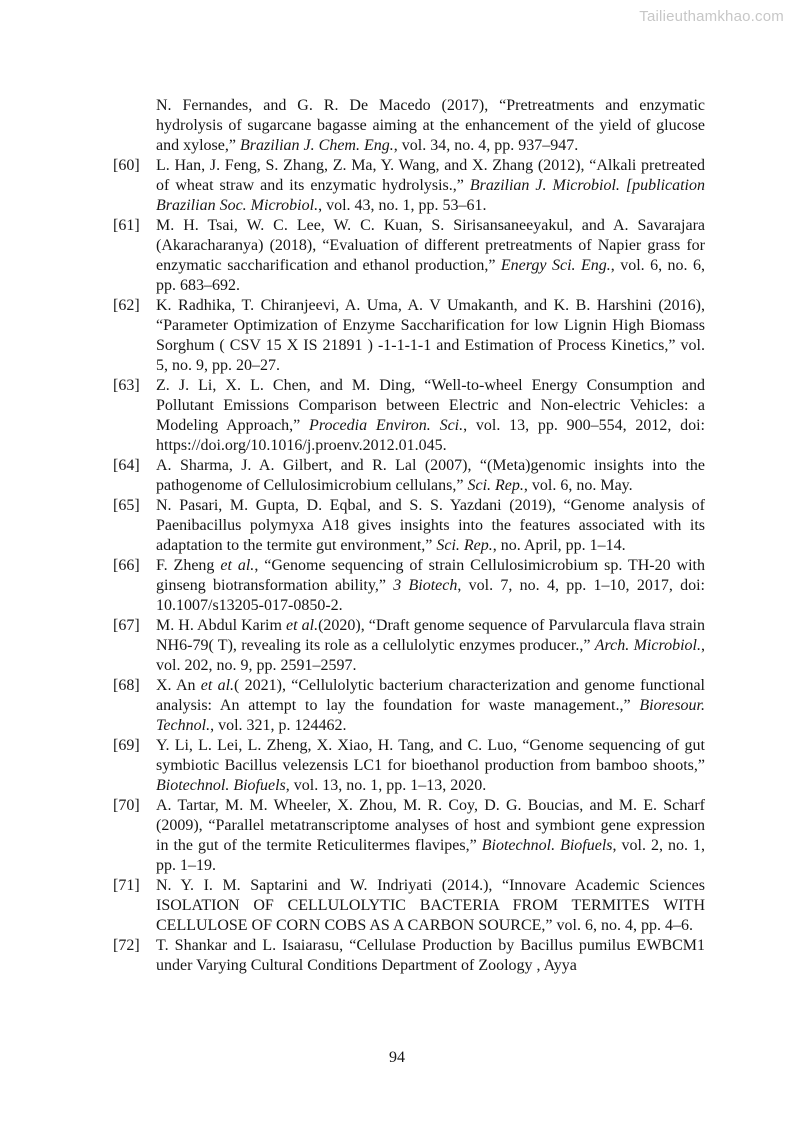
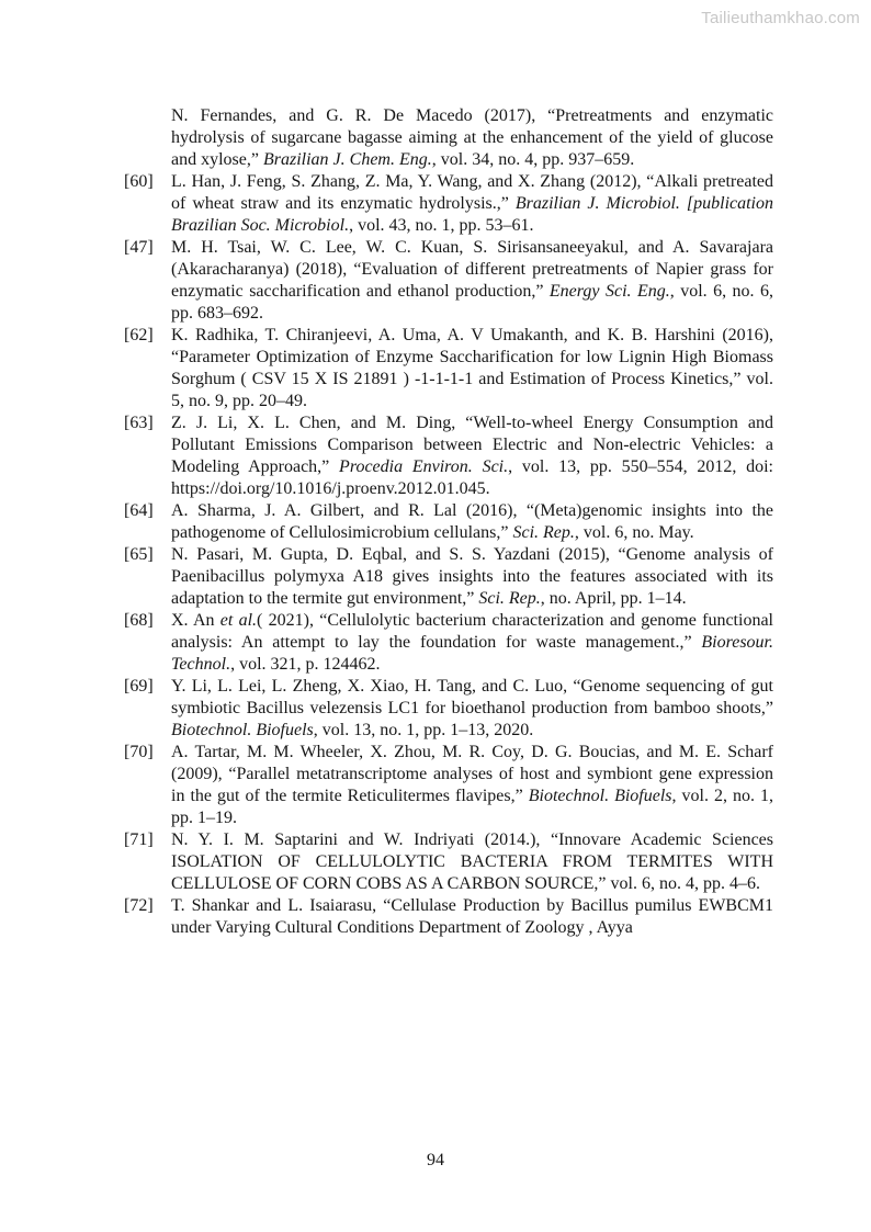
  Tailieuthamkhao.com
- N. Fernandes, and G. R. De Macedo (2017), “Pretreatments and enzymatic hydrolysis of sugarcane bagasse aiming at the enhancement of the yield of glucose and xylose,” Brazilian J. Chem. Eng., vol. 34, no. 4, pp. 937–947.
+ N. Fernandes, and G. R. De Macedo (2017), “Pretreatments and enzymatic hydrolysis of sugarcane bagasse aiming at the enhancement of the yield of glucose and xylose,” Brazilian J. Chem. Eng., vol. 34, no. 4, pp. 937–659.
  [60]
  L. Han, J. Feng, S. Zhang, Z. Ma, Y. Wang, and X. Zhang (2012), “Alkali pretreated of wheat straw and its enzymatic hydrolysis.,” Brazilian J. Microbiol. [publication Brazilian Soc. Microbiol., vol. 43, no. 1, pp. 53–61.
- [61]
+ [47]
  M. H. Tsai, W. C. Lee, W. C. Kuan, S. Sirisansaneeyakul, and A. Savarajara (Akaracharanya) (2018), “Evaluation of different pretreatments of Napier grass for enzymatic saccharification and ethanol production,” Energy Sci. Eng., vol. 6, no. 6, pp. 683–692.
  [62]
- K. Radhika, T. Chiranjeevi, A. Uma, A. V Umakanth, and K. B. Harshini (2016), “Parameter Optimization of Enzyme Saccharification for low Lignin High Biomass Sorghum ( CSV 15 X IS 21891 ) -1-1-1-1 and Estimation of Process Kinetics,” vol. 5, no. 9, pp. 20–27.
+ K. Radhika, T. Chiranjeevi, A. Uma, A. V Umakanth, and K. B. Harshini (2016), “Parameter Optimization of Enzyme Saccharification for low Lignin High Biomass Sorghum ( CSV 15 X IS 21891 ) -1-1-1-1 and Estimation of Process Kinetics,” vol. 5, no. 9, pp. 20–49.
  [63]
- Z. J. Li, X. L. Chen, and M. Ding, “Well-to-wheel Energy Consumption and Pollutant Emissions Comparison between Electric and Non-electric Vehicles: a Modeling Approach,” Procedia Environ. Sci., vol. 13, pp. 900–554, 2012, doi: https://doi.org/10.1016/j.proenv.2012.01.045.
+ Z. J. Li, X. L. Chen, and M. Ding, “Well-to-wheel Energy Consumption and Pollutant Emissions Comparison between Electric and Non-electric Vehicles: a Modeling Approach,” Procedia Environ. Sci., vol. 13, pp. 550–554, 2012, doi: https://doi.org/10.1016/j.proenv.2012.01.045.
  [64]
- A. Sharma, J. A. Gilbert, and R. Lal (2007), “(Meta)genomic insights into the pathogenome of Cellulosimicrobium cellulans,” Sci. Rep., vol. 6, no. May.
+ A. Sharma, J. A. Gilbert, and R. Lal (2016), “(Meta)genomic insights into the pathogenome of Cellulosimicrobium cellulans,” Sci. Rep., vol. 6, no. May.
  [65]
- N. Pasari, M. Gupta, D. Eqbal, and S. S. Yazdani (2019), “Genome analysis of Paenibacillus polymyxa A18 gives insights into the features associated with its adaptation to the termite gut environment,” Sci. Rep., no. April, pp. 1–14.
+ N. Pasari, M. Gupta, D. Eqbal, and S. S. Yazdani (2015), “Genome analysis of Paenibacillus polymyxa A18 gives insights into the features associated with its adaptation to the termite gut environment,” Sci. Rep., no. April, pp. 1–14.
- [66]
- F. Zheng et al., “Genome sequencing of strain Cellulosimicrobium sp. TH-20 with ginseng biotransformation ability,” 3 Biotech, vol. 7, no. 4, pp. 1–10, 2017, doi: 10.1007/s13205-017-0850-2.
- [67]
- M. H. Abdul Karim et al.(2020), “Draft genome sequence of Parvularcula flava strain NH6-79( T), revealing its role as a cellulolytic enzymes producer.,” Arch. Microbiol., vol. 202, no. 9, pp. 2591–2597.
  [68]
  X. An et al.( 2021), “Cellulolytic bacterium characterization and genome functional analysis: An attempt to lay the foundation for waste management.,” Bioresour. Technol., vol. 321, p. 124462.
  [69]
  Y. Li, L. Lei, L. Zheng, X. Xiao, H. Tang, and C. Luo, “Genome sequencing of gut symbiotic Bacillus velezensis LC1 for bioethanol production from bamboo shoots,” Biotechnol. Biofuels, vol. 13, no. 1, pp. 1–13, 2020.
  [70]
  A. Tartar, M. M. Wheeler, X. Zhou, M. R. Coy, D. G. Boucias, and M. E. Scharf (2009), “Parallel metatranscriptome analyses of host and symbiont gene expression in the gut of the termite Reticulitermes flavipes,” Biotechnol. Biofuels, vol. 2, no. 1, pp. 1–19.
  [71]
  N. Y. I. M. Saptarini and W. Indriyati (2014.), “Innovare Academic Sciences ISOLATION OF CELLULOLYTIC BACTERIA FROM TERMITES WITH CELLULOSE OF CORN COBS AS A CARBON SOURCE,” vol. 6, no. 4, pp. 4–6.
  [72]
  T. Shankar and L. Isaiarasu, “Cellulase Production by Bacillus pumilus EWBCM1 under Varying Cultural Conditions Department of Zoology , Ayya
  94
